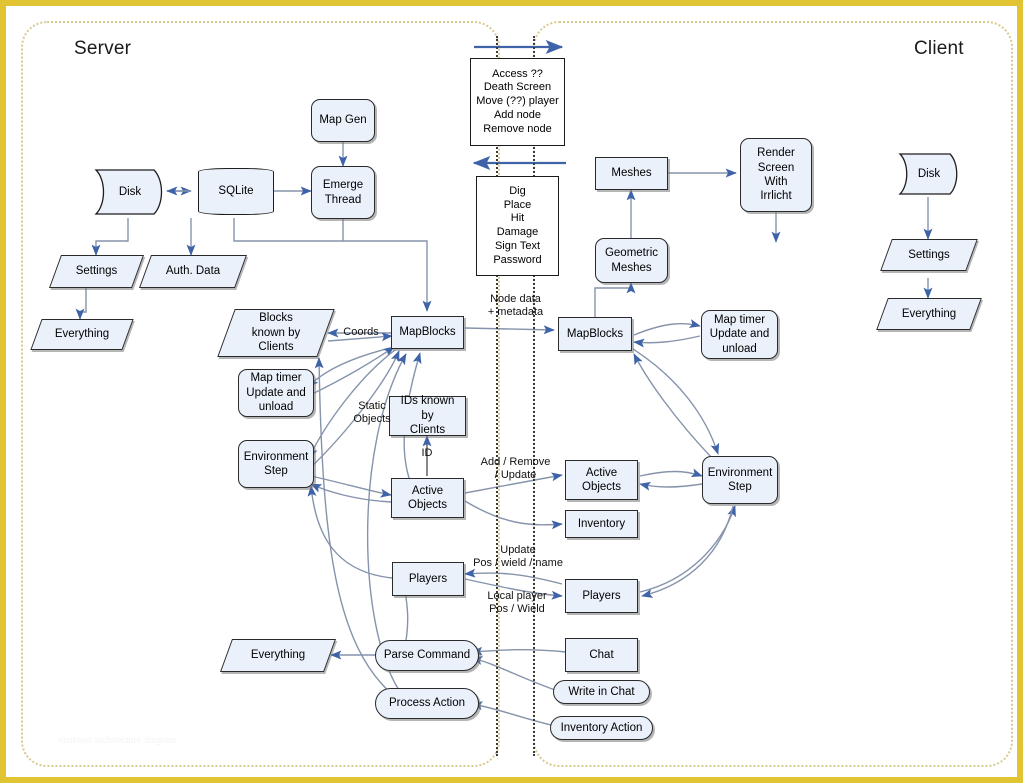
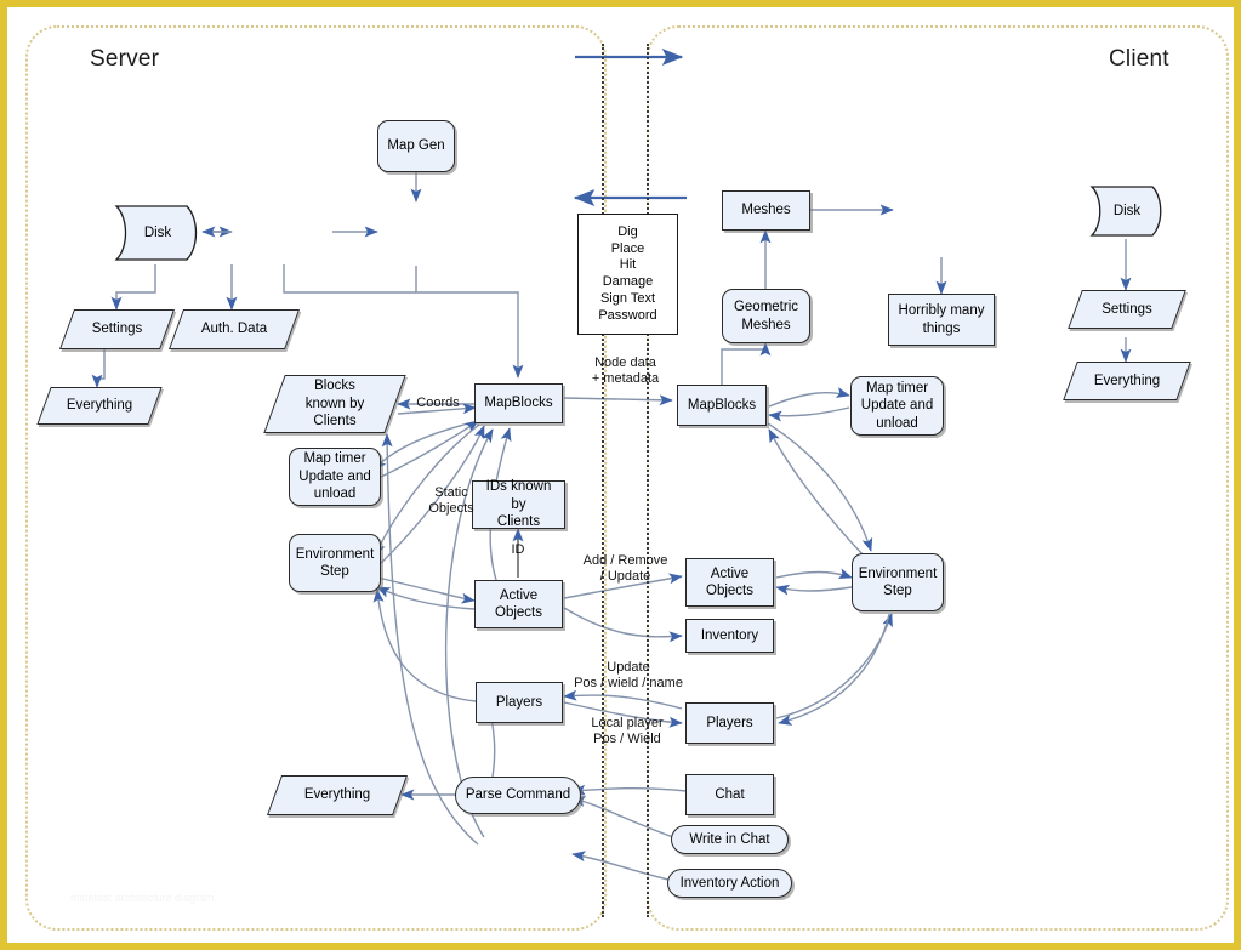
  Server
  Client
  Map Gen
  Disk
- SQLite
- Emerge
- Thread
  Settings
  Auth. Data
  Everything
  Blocks
  known by
  Clients
  Map timer
  Update and
  unload
  MapBlocks
  IDs known by
  Clients
  Environment
  Step
  Active
  Objects
  Players
  Everything
  Parse Command
- Process Action
  Coords
  Static
  Objects
  ID
- Access ??
- Death Screen
- Move (??) player
- Add node
- Remove node
  Dig
  Place
  Hit
  Damage
  Sign Text
  Password
  Node data
  + metadata
  Add / Remove
  / Update
  Update
  Pos / wield / name
  Local player
  Pos / Wield
  Meshes
- Render
- Screen
- With
- Irrlicht
  Geometric
  Meshes
+ Horribly many
+ things
  MapBlocks
  Map timer
  Update and
  unload
  Active
  Objects
  Environment
  Step
  Inventory
  Players
  Chat
  Write in Chat
  Inventory Action
  Disk
  Settings
  Everything
